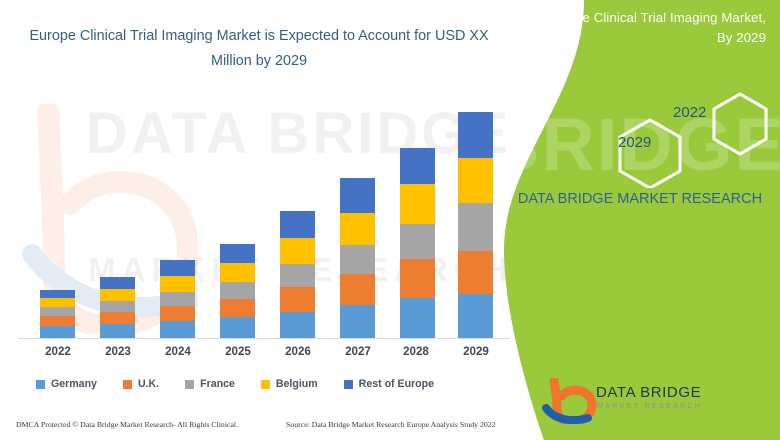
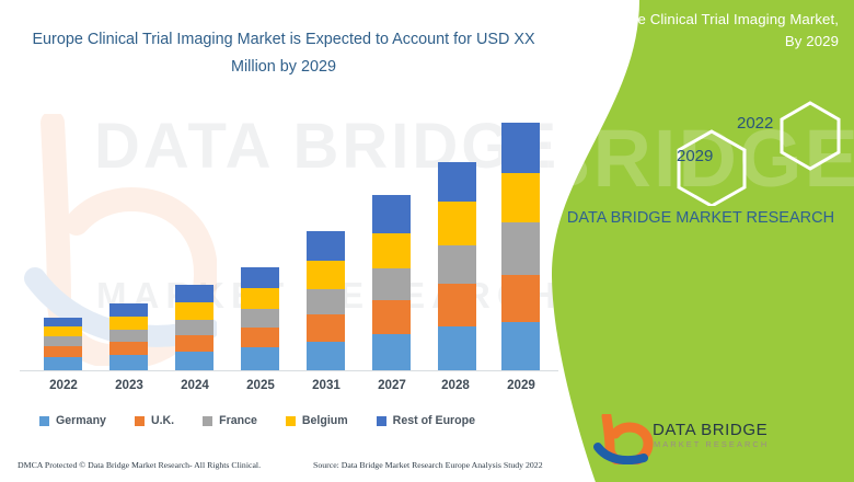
  DATA BRIDG
  Europe Clinical Trial Imaging Market is Expected to Account for USD XX Million by 2029
  2022
  2023
  2024
  2025
- 2026
+ 2031
  2027
  2028
  2029
  Germany
  U.K.
  France
  Belgium
  Rest of Europe
  DMCA Protected © Data Bridge Market Research- All Rights Clinical.
  Source: Data Bridge Market Research Europe Analysis Study 2022
  BRIDGE
  Europe Clinical Trial Imaging Market, By 2029
  2029
  2022
  DATA BRIDGE MARKET RESEARCH
  DATA BRIDGE
  MARKET RESEARCH
